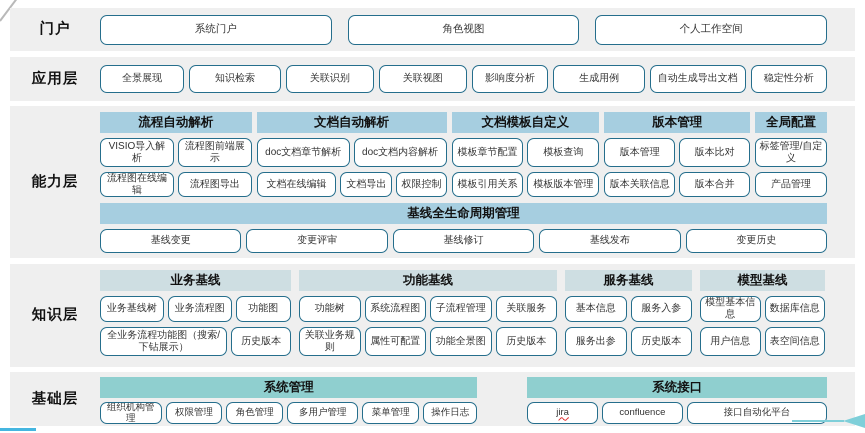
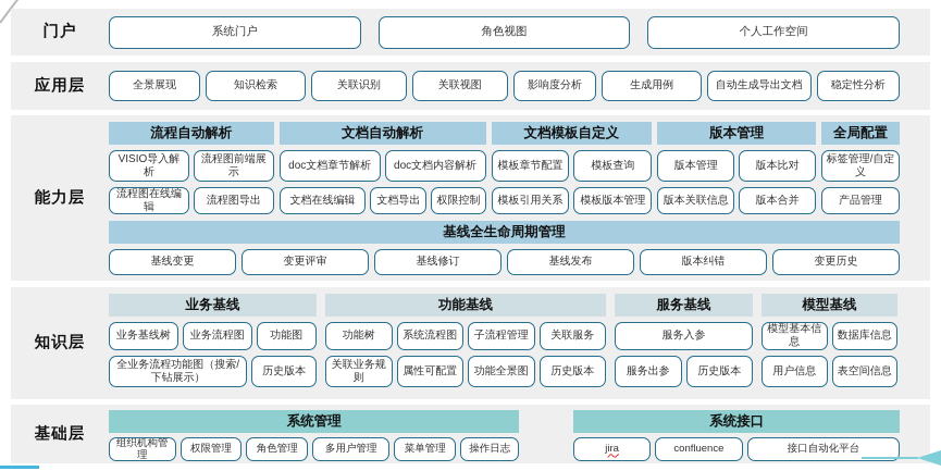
  门户
  系统门户
  角色视图
  个人工作空间
  应用层
  全景展现
  知识检索
  关联识别
  关联视图
  影响度分析
  生成用例
  自动生成导出文档
  稳定性分析
  能力层
  流程自动解析
  VISIO导入解析
  流程图前端展示
  流程图在线编辑
  流程图导出
  文档自动解析
  doc文档章节解析
  doc文档内容解析
  文档在线编辑
  文档导出
  权限控制
  文档模板自定义
  模板章节配置
  模板查询
  模板引用关系
  模板版本管理
  版本管理
  版本管理
  版本比对
  版本关联信息
  版本合并
  全局配置
  标签管理/自定义
  产品管理
  基线全生命周期管理
  基线变更
  变更评审
  基线修订
  基线发布
+ 版本纠错
  变更历史
  知识层
  业务基线
  业务基线树
  业务流程图
  功能图
  全业务流程功能图（搜索/下钻展示）
  历史版本
  功能基线
  功能树
  系统流程图
  子流程管理
  关联服务
  关联业务规则
  属性可配置
  功能全景图
  历史版本
  服务基线
- 基本信息
  服务入参
  服务出参
  历史版本
  模型基线
  模型基本信息
  数据库信息
  用户信息
  表空间信息
  基础层
  系统管理
  组织机构管理
  权限管理
  角色管理
  多用户管理
  菜单管理
  操作日志
  系统接口
  jira
  confluence
  接口自动化平台
